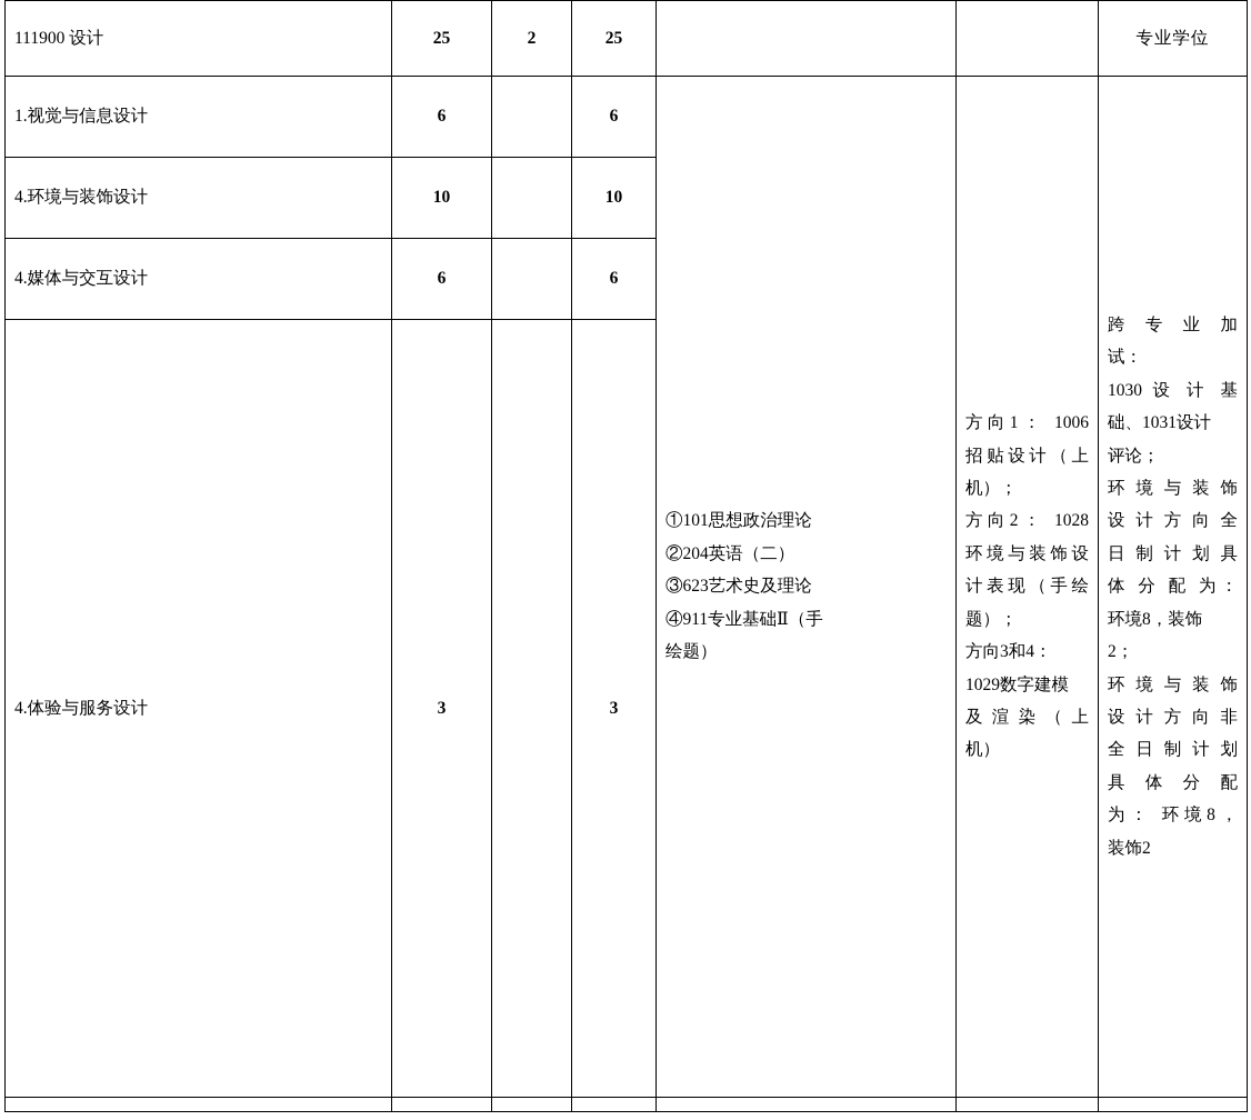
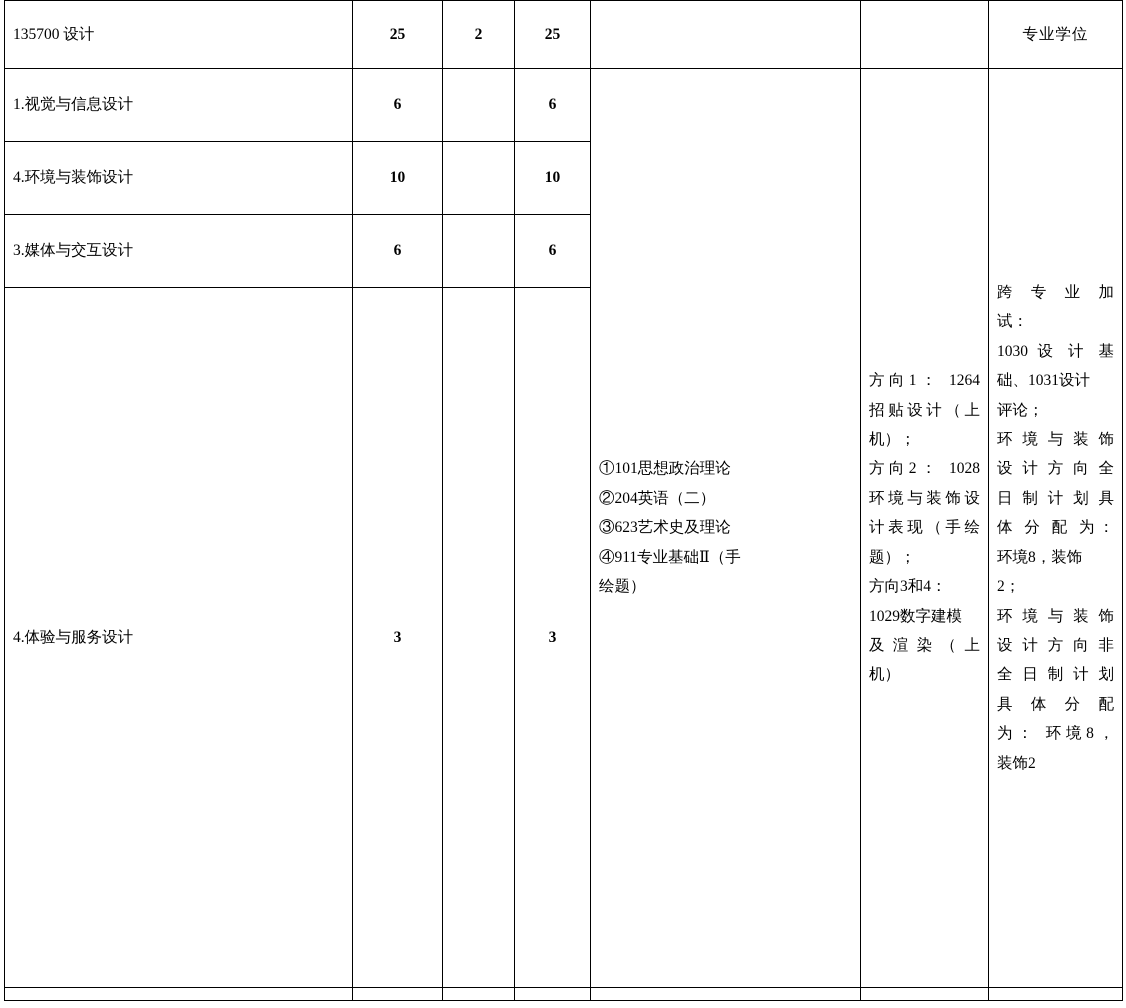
- 111900 设计	25	2	25			专业学位
+ 135700 设计	25	2	25			专业学位
- 1.视觉与信息设计	6		6	①101思想政治理论 ②204英语（二） ③623艺术史及理论 ④911专业基础Ⅱ（手 绘题）	方向1： 1006 招贴设计（上 机）； 方向2： 1028 环境与装饰设 计表现（手绘 题）； 方向3和4： 1029数字建模 及 渲 染 （ 上 机）	跨 专 业 加 试： 1030 设 计 基 础、1031设计 评论； 环 境 与 装 饰 设 计 方 向 全 日 制 计 划 具 体 分 配 为： 环境8，装饰 2； 环 境 与 装 饰 设 计 方 向 非 全 日 制 计 划 具 体 分 配 为： 环境8， 装饰2
+ 1.视觉与信息设计	6		6	①101思想政治理论 ②204英语（二） ③623艺术史及理论 ④911专业基础Ⅱ（手 绘题）	方向1： 1264 招贴设计（上 机）； 方向2： 1028 环境与装饰设 计表现（手绘 题）； 方向3和4： 1029数字建模 及 渲 染 （ 上 机）	跨 专 业 加 试： 1030 设 计 基 础、1031设计 评论； 环 境 与 装 饰 设 计 方 向 全 日 制 计 划 具 体 分 配 为： 环境8，装饰 2； 环 境 与 装 饰 设 计 方 向 非 全 日 制 计 划 具 体 分 配 为： 环境8， 装饰2
  4.环境与装饰设计	10		10
- 4.媒体与交互设计	6		6
+ 3.媒体与交互设计	6		6
  4.体验与服务设计	3		3
